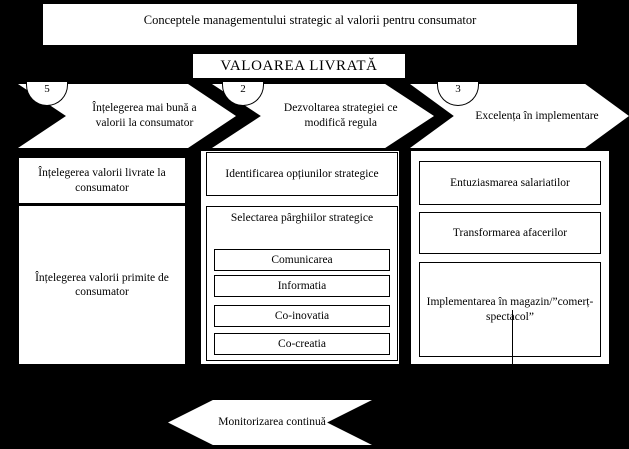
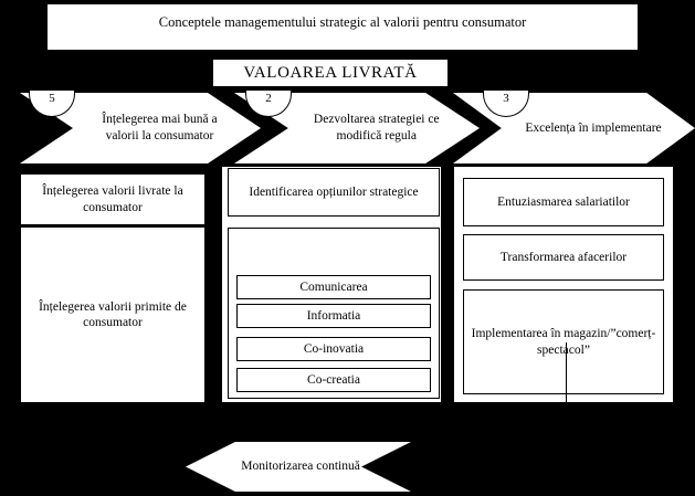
  Conceptele managementului strategic al valorii pentru consumator
  VALOAREA LIVRATĂ
  Înțelegerea mai bună a valorii la consumator
  Dezvoltarea strategiei ce modifică regula
  Excelența în implementare
  5
  2
  3
  Înțelegerea valorii livrate la consumator
  Înțelegerea valorii primite de consumator
  Identificarea opțiunilor strategice
- Selectarea pârghiilor strategice
  Comunicarea
  Informatia
  Co-inovatia
  Co-creatia
  Entuziasmarea salariatilor
  Transformarea afacerilor
  Implementarea în magazin/”comerț-spectcol”
  Monitorizarea continuă
